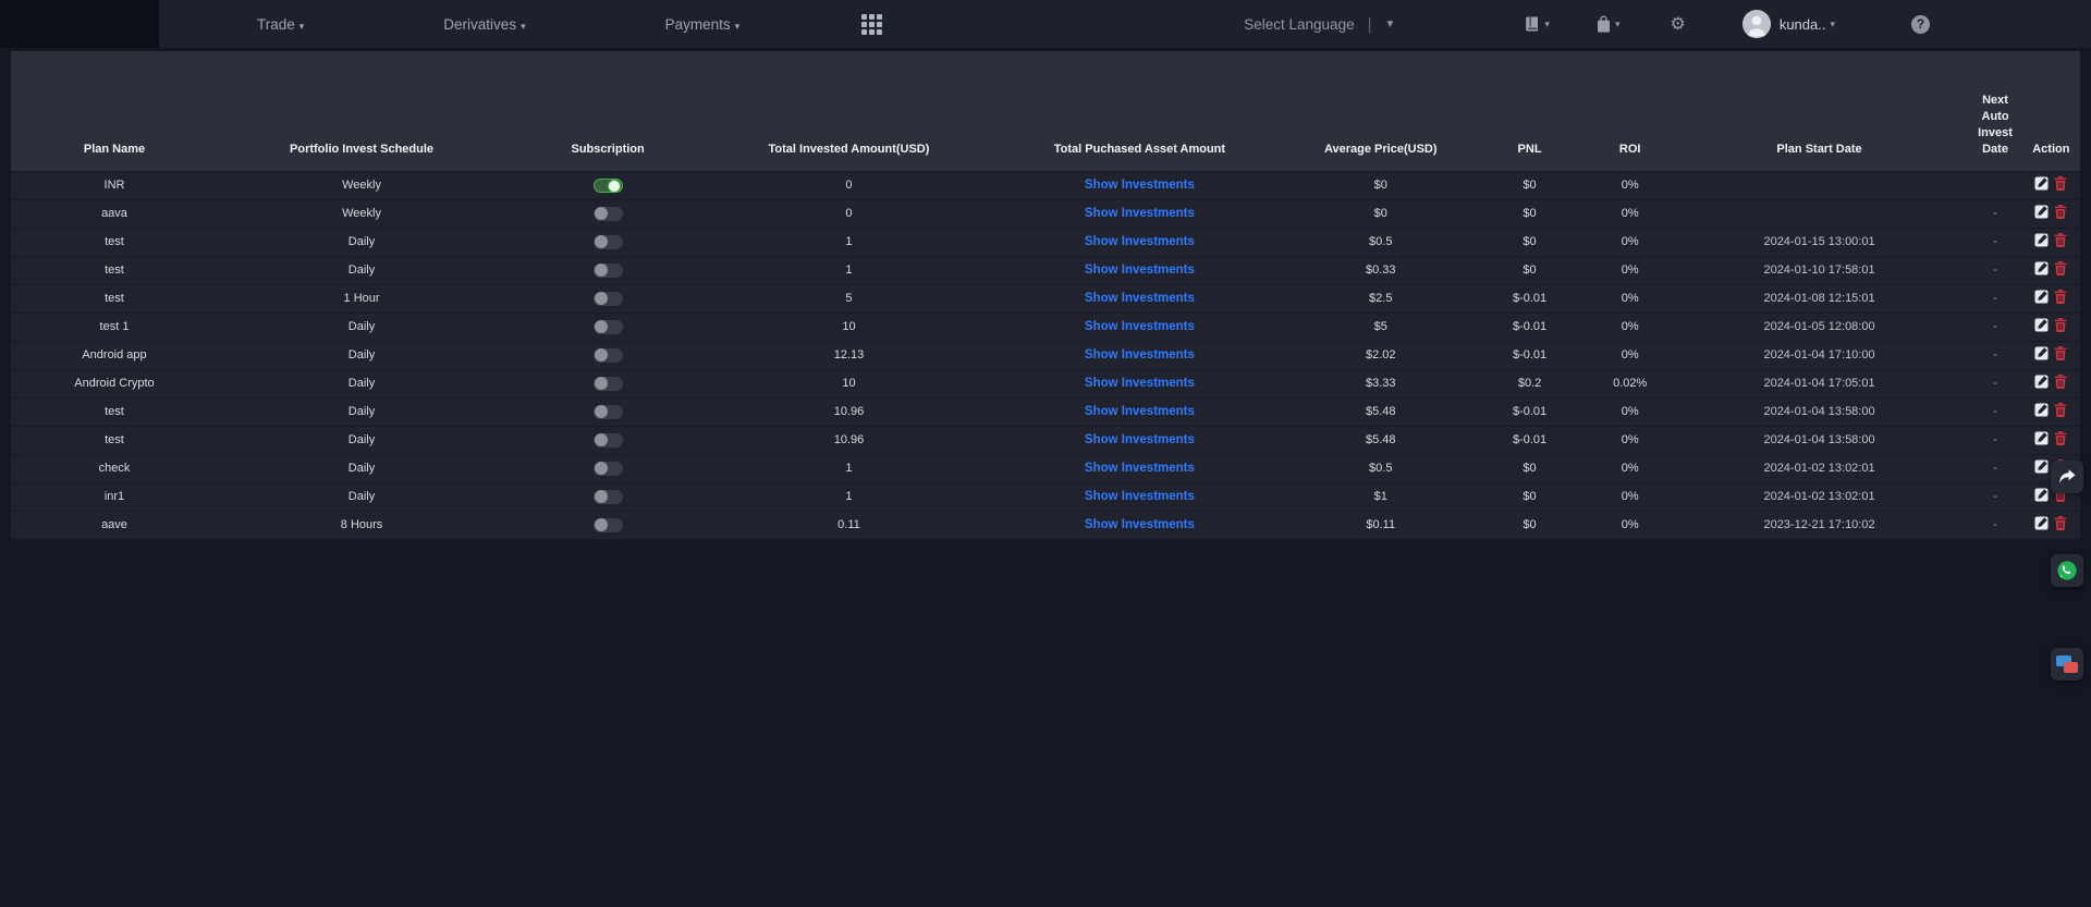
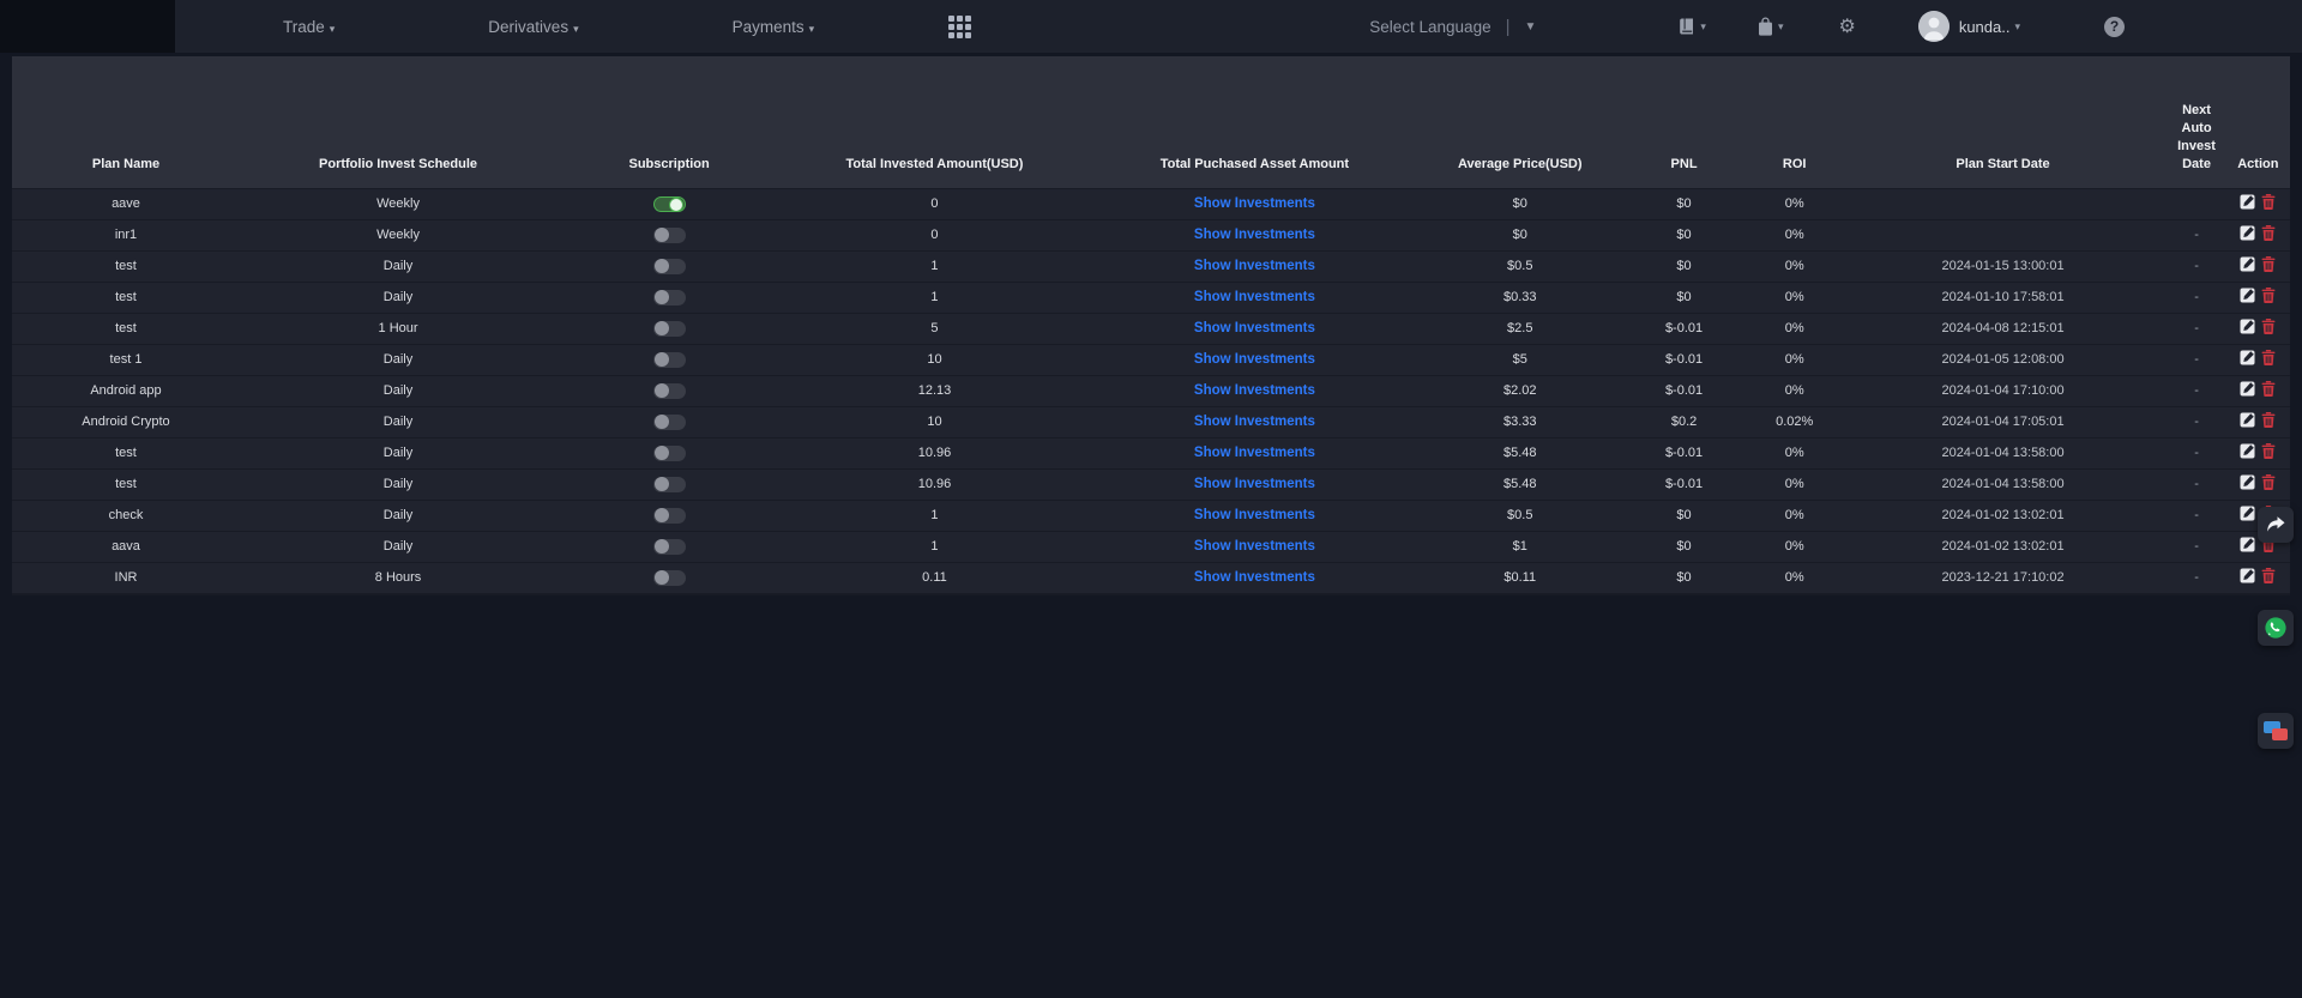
  Trade ▾
  Derivatives ▾
  Payments ▾
  Select Language
  |
  ▼
  ▾
  ▾
  ⚙
  kunda..
  ▾
  ?
  Plan Name	Portfolio Invest Schedule	Subscription	Total Invested Amount(USD)	Total Puchased Asset Amount	Average Price(USD)	PNL	ROI	Plan Start Date	Next Auto Invest Date	Action
- INR	Weekly		0	Show Investments	$0	$0	0%
+ aave	Weekly		0	Show Investments	$0	$0	0%
- aava	Weekly		0	Show Investments	$0	$0	0%		-
+ inr1	Weekly		0	Show Investments	$0	$0	0%		-
  test	Daily		1	Show Investments	$0.5	$0	0%	2024-01-15 13:00:01	-
  test	Daily		1	Show Investments	$0.33	$0	0%	2024-01-10 17:58:01	-
- test	1 Hour		5	Show Investments	$2.5	$-0.01	0%	2024-01-08 12:15:01	-
+ test	1 Hour		5	Show Investments	$2.5	$-0.01	0%	2024-04-08 12:15:01	-
  test 1	Daily		10	Show Investments	$5	$-0.01	0%	2024-01-05 12:08:00	-
  Android app	Daily		12.13	Show Investments	$2.02	$-0.01	0%	2024-01-04 17:10:00	-
  Android Crypto	Daily		10	Show Investments	$3.33	$0.2	0.02%	2024-01-04 17:05:01	-
  test	Daily		10.96	Show Investments	$5.48	$-0.01	0%	2024-01-04 13:58:00	-
  test	Daily		10.96	Show Investments	$5.48	$-0.01	0%	2024-01-04 13:58:00	-
  check	Daily		1	Show Investments	$0.5	$0	0%	2024-01-02 13:02:01	-
- inr1	Daily		1	Show Investments	$1	$0	0%	2024-01-02 13:02:01	-
+ aava	Daily		1	Show Investments	$1	$0	0%	2024-01-02 13:02:01	-
- aave	8 Hours		0.11	Show Investments	$0.11	$0	0%	2023-12-21 17:10:02	-
+ INR	8 Hours		0.11	Show Investments	$0.11	$0	0%	2023-12-21 17:10:02	-
